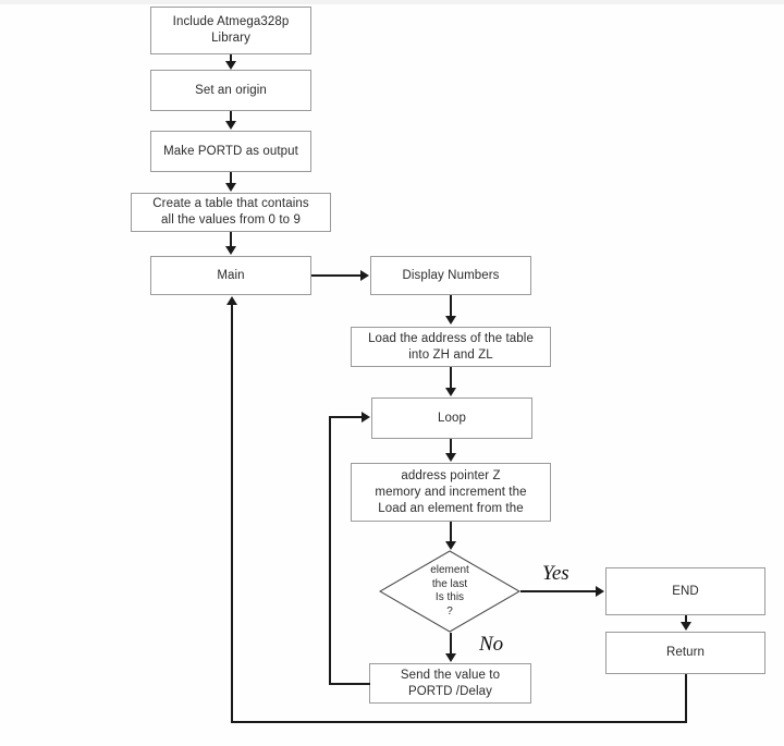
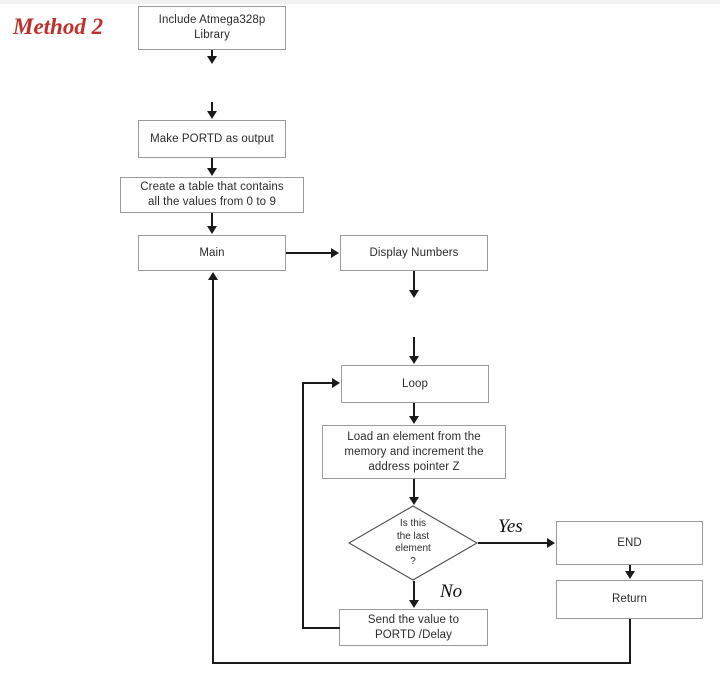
+ Method 2
  Include Atmega328p
  Library
- Set an origin
  Make PORTD as output
  Create a table that contains
  all the values from 0 to 9
  Main
  Display Numbers
- Load the address of the table
- into ZH and ZL
  Loop
- address pointer Z
+ Load an element from the
  memory and increment the
- Load an element from the
+ address pointer Z
- element
+ Is this
  the last
- Is this
+ element
  ?
  Send the value to
  PORTD /Delay
  END
  Return
  Yes
  No
